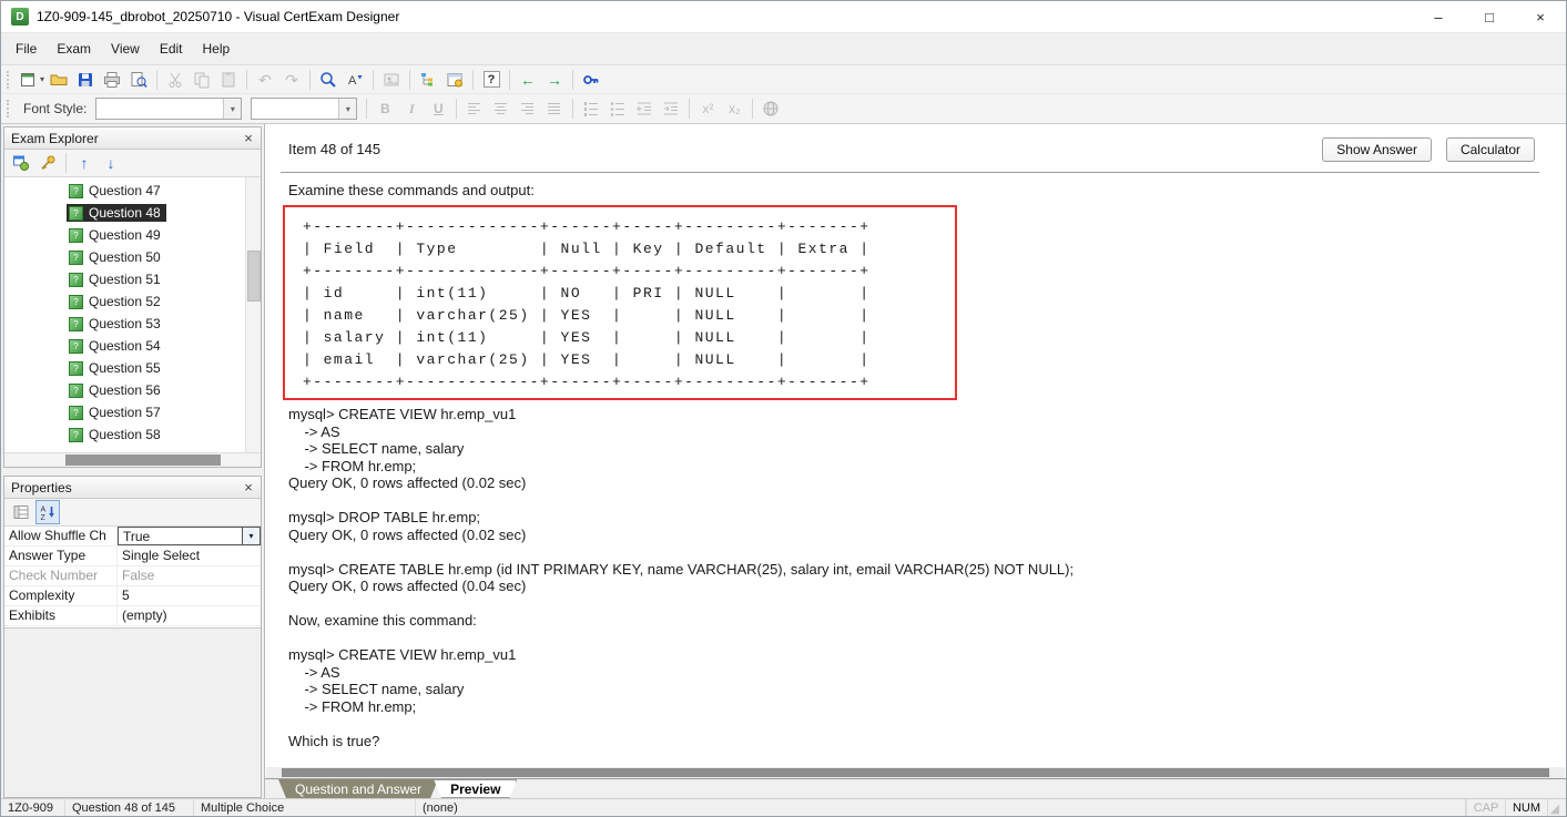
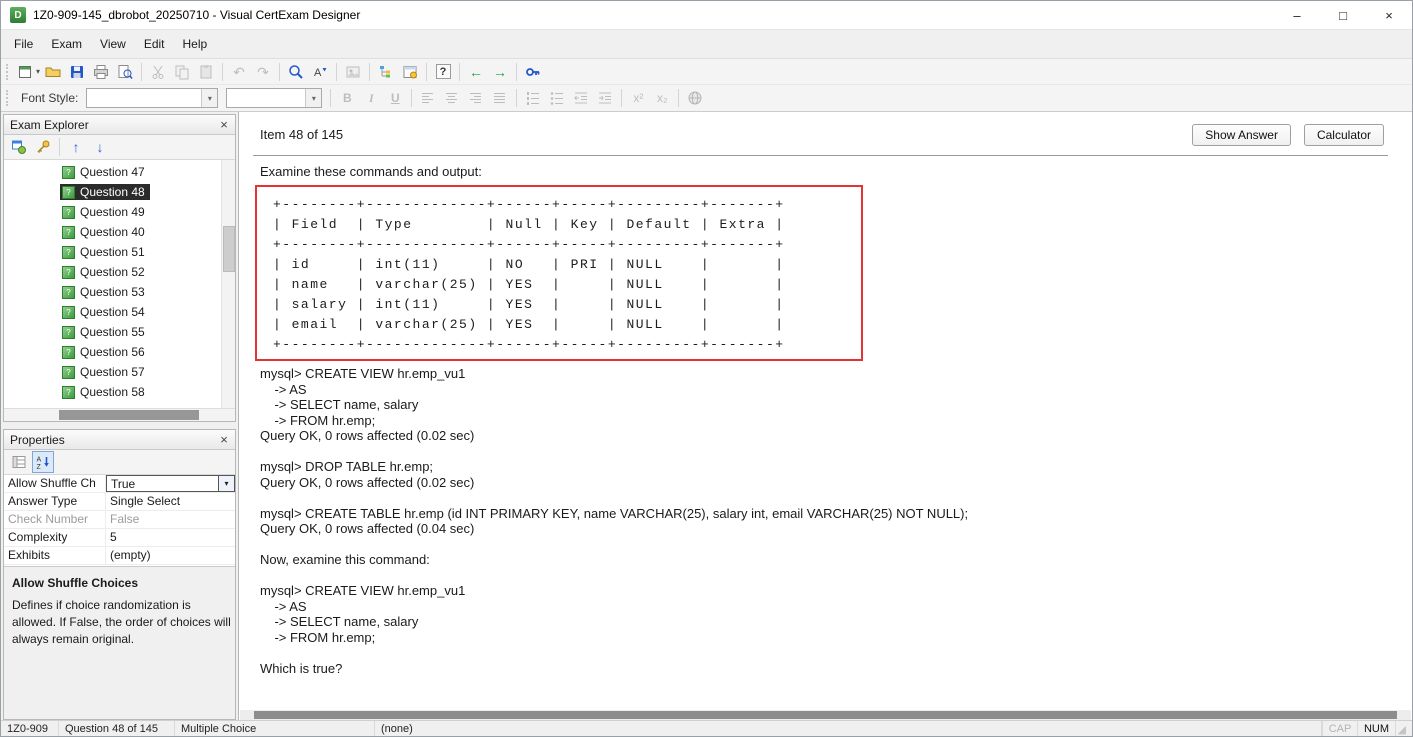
  D
  1Z0-909-145_dbrobot_20250710 - Visual CertExam Designer
  –
  □
  ×
  File
  Exam
  View
  Edit
  Help
  ▾
  ↶
  ↷
  A
  ?
  ←
  →
  Font Style:
  ▾
  ▾
  B
  I
  U
  x²
  x₂
  Exam Explorer
  ×
  ↑
  ↓
  ?
  Question 47
  ?
  Question 48
  ?
  Question 49
  ?
- Question 50
+ Question 40
  ?
  Question 51
  ?
  Question 52
  ?
  Question 53
  ?
  Question 54
  ?
  Question 55
  ?
  Question 56
  ?
  Question 57
  ?
  Question 58
  Properties
  ×
  Allow Shuffle Ch
  True
  ▾
  Answer Type
  Single Select
  Check Number
  False
  Complexity
  5
  Exhibits
  (empty)
+ Allow Shuffle Choices
+ Defines if choice randomization is allowed. If False, the order of choices will always remain original.
  Item 48 of 145
  Show Answer
  Calculator
  Examine these commands and output:
  +--------+-------------+------+-----+---------+-------+
  | Field | Type | Null | Key | Default | Extra |
  +--------+-------------+------+-----+---------+-------+
  | id | int(11) | NO | PRI | NULL | |
  | name | varchar(25) | YES | | NULL | |
  | salary | int(11) | YES | | NULL | |
  | email | varchar(25) | YES | | NULL | |
  +--------+-------------+------+-----+---------+-------+
  mysql> CREATE VIEW hr.emp_vu1
  -> AS
  -> SELECT name, salary
  -> FROM hr.emp;
  Query OK, 0 rows affected (0.02 sec)
  mysql> DROP TABLE hr.emp;
  Query OK, 0 rows affected (0.02 sec)
  mysql> CREATE TABLE hr.emp (id INT PRIMARY KEY, name VARCHAR(25), salary int, email VARCHAR(25) NOT NULL);
  Query OK, 0 rows affected (0.04 sec)
  Now, examine this command:
  mysql> CREATE VIEW hr.emp_vu1
  -> AS
  -> SELECT name, salary
  -> FROM hr.emp;
  Which is true?
- Question and Answer
- Preview
  1Z0-909
  Question 48 of 145
  Multiple Choice
  (none)
  CAP
  NUM
  ◢
